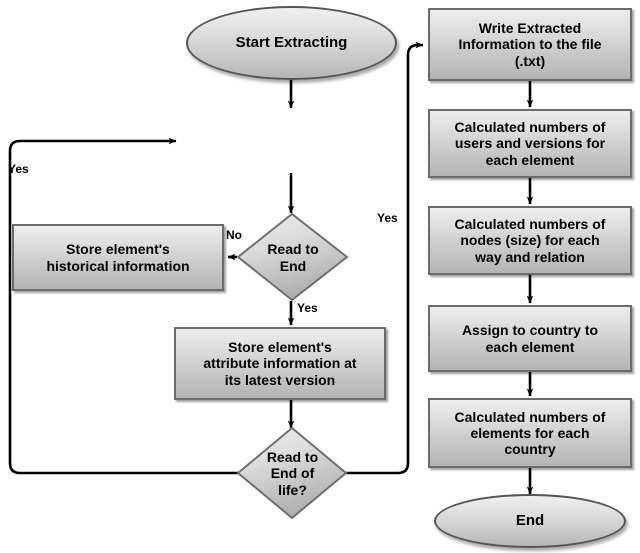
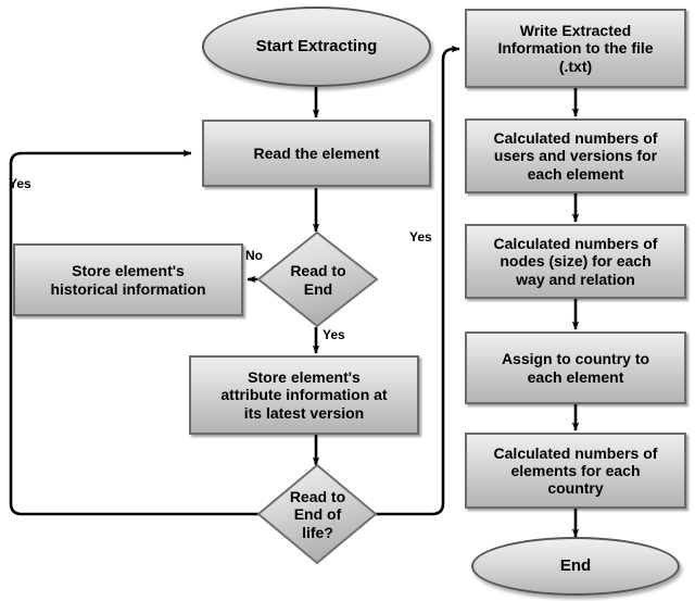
  Start Extracting
+ Read the element
  Read to
  End
  Store element's
  historical information
  Store element's
  attribute information at
  its latest version
  Read to
  End of
  life?
  Write Extracted
  Information to the file
  (.txt)
  Calculated numbers of
  users and versions for
  each element
  Calculated numbers of
  nodes (size) for each
  way and relation
  Assign to country to
  each element
  Calculated numbers of
  elements for each
  country
  End
  Yes
  No
  Yes
  Yes
